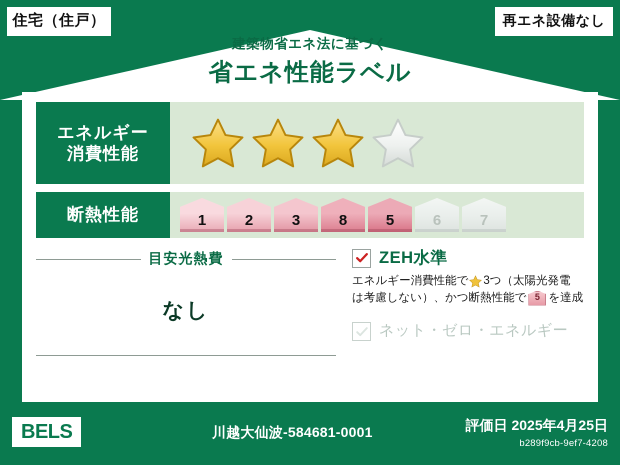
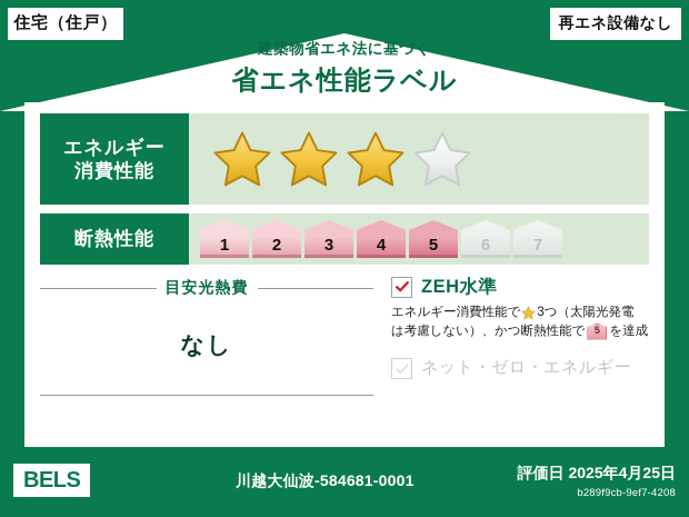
  住宅（住戸）
  再エネ設備なし
  建築物省エネ法に基づく
  省エネ性能ラベル
  エネルギー
  消費性能
  断熱性能
  1
  2
  3
- 8
+ 4
  5
  6
  7
  目安光熱費
  なし
  ZEH水準
  エネルギー消費性能で
  3つ（太陽光発電
  は考慮しない）、かつ断熱性能で
  5
  を達成
  ネット・ゼロ・エネルギー
  BELS
  川越大仙波-584681-0001
  評価日 2025年4月25日
  b289f9cb-9ef7-4208
